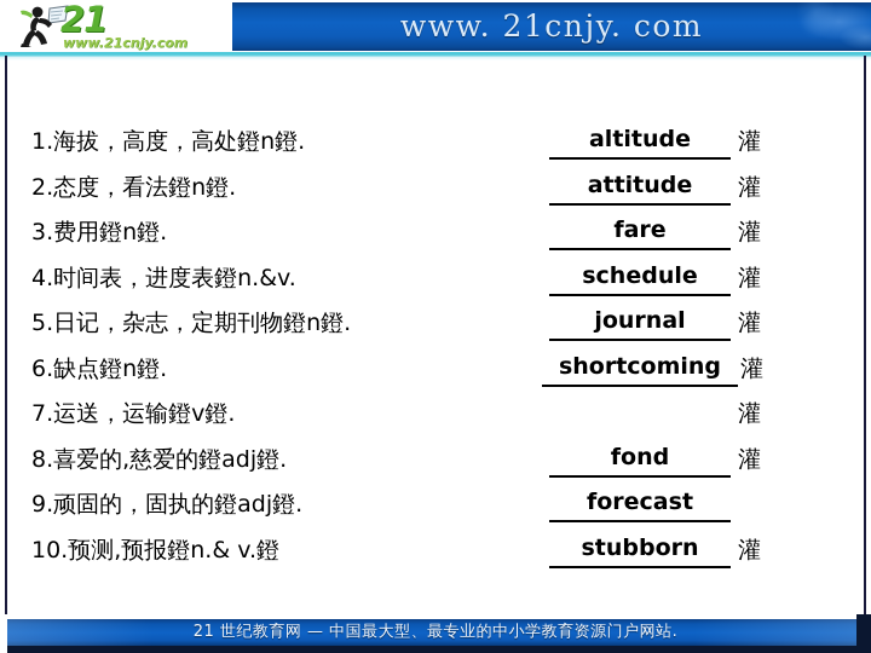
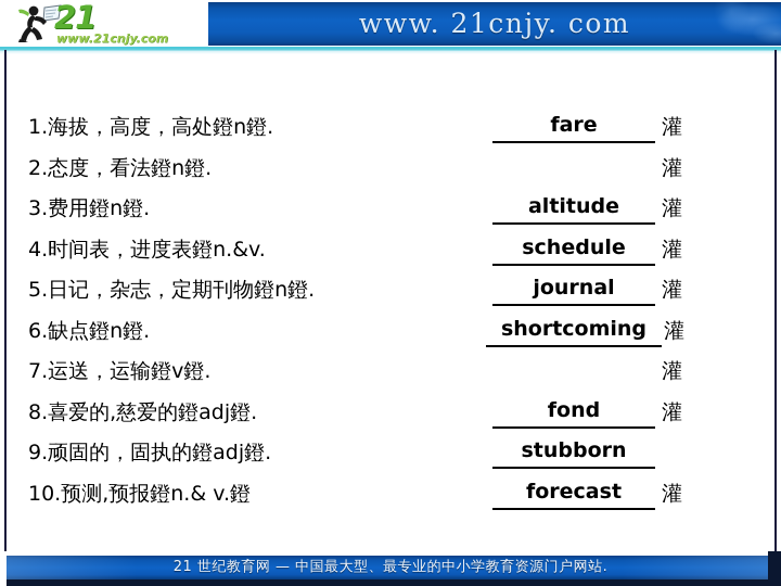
  21
  www.21cnjy.com
  www. 21cnjy. com
  1.海拔，高度，高处鐙n鐙.
- altitude
+ fare
  灌
  2.态度，看法鐙n鐙.
- attitude
  灌
  3.费用鐙n鐙.
- fare
+ altitude
  灌
  4.时间表，进度表鐙n.&v.
  schedule
  灌
  5.日记，杂志，定期刊物鐙n鐙.
  journal
  灌
  6.缺点鐙n鐙.
  shortcoming
  灌
  7.运送，运输鐙v鐙.
  灌
  8.喜爱的,慈爱的鐙adj鐙.
  fond
  灌
  9.顽固的，固执的鐙adj鐙.
- forecast
+ stubborn
  10.预测,预报鐙n.& v.鐙
- stubborn
+ forecast
  灌
  21 世纪教育网 — 中国最大型、最专业的中小学教育资源门户网站.
